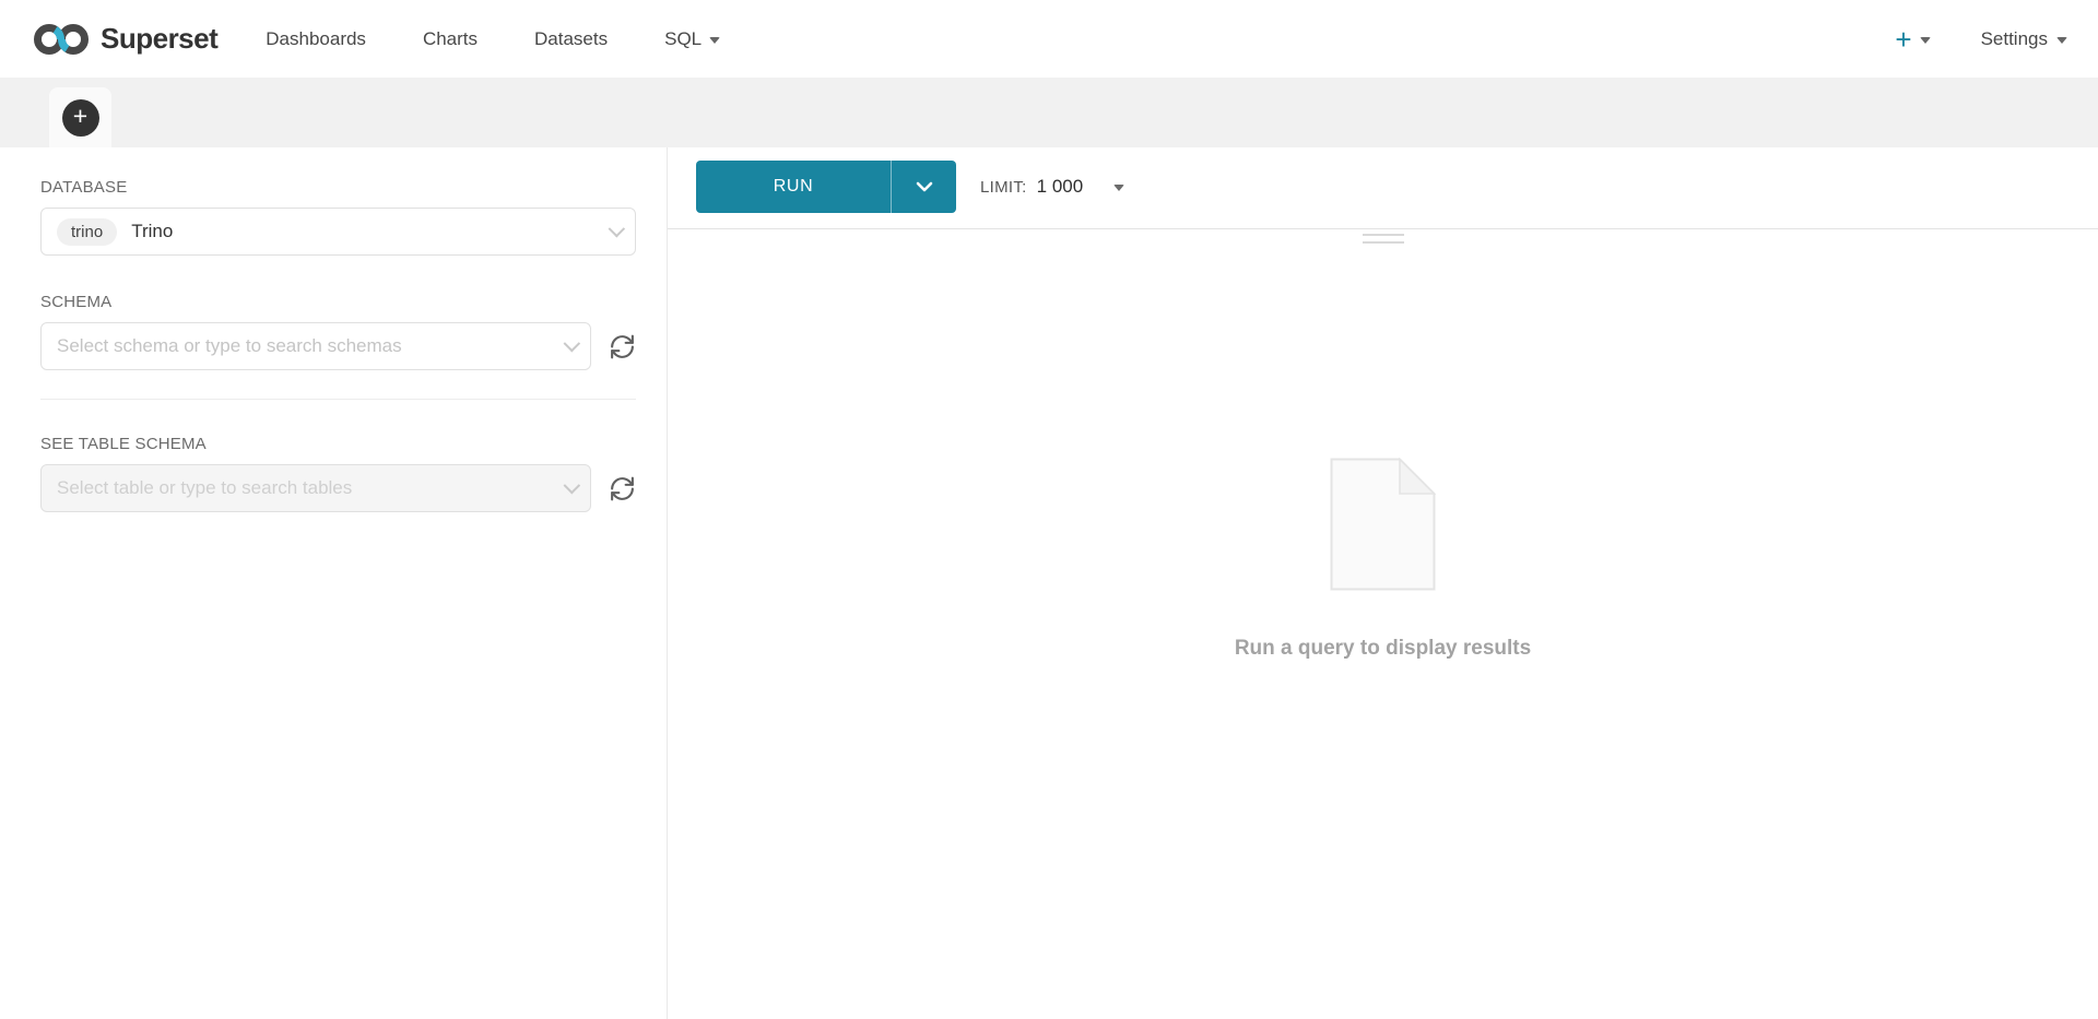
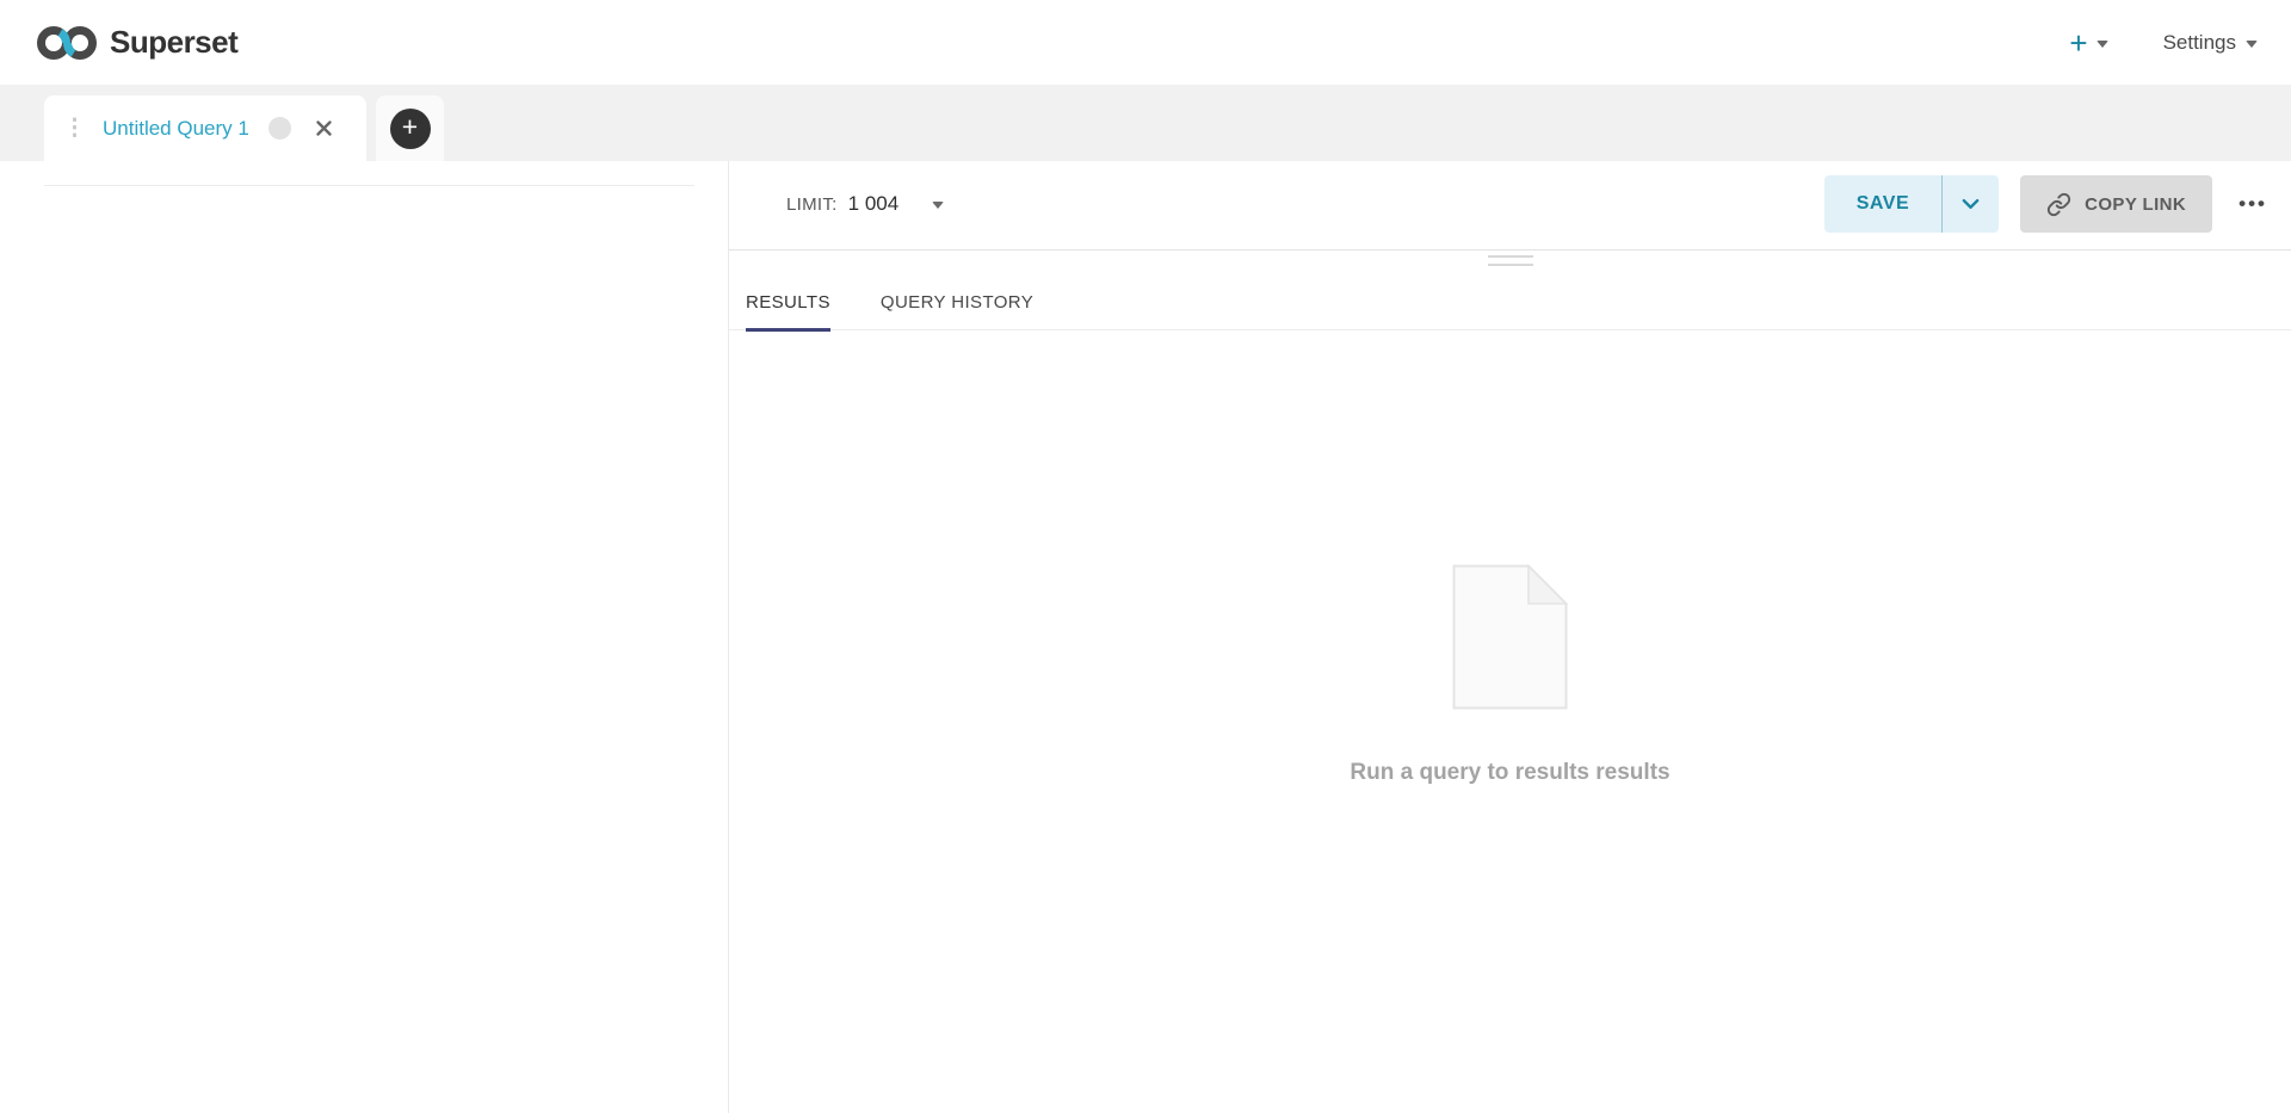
  Superset
- Dashboards
- Charts
- Datasets
- SQL
  +
  Settings
+ ⋮
+ Untitled Query 1
  +
- DATABASE
- trino
- Trino
- SCHEMA
- Select schema or type to search schemas
- SEE TABLE SCHEMA
- Select table or type to search tables
- RUN
  LIMIT:
- 1 000
+ 1 004
+ SAVE
+ COPY LINK
+ •••
+ RESULTS
+ QUERY HISTORY
- Run a query to display results
+ Run a query to results results
